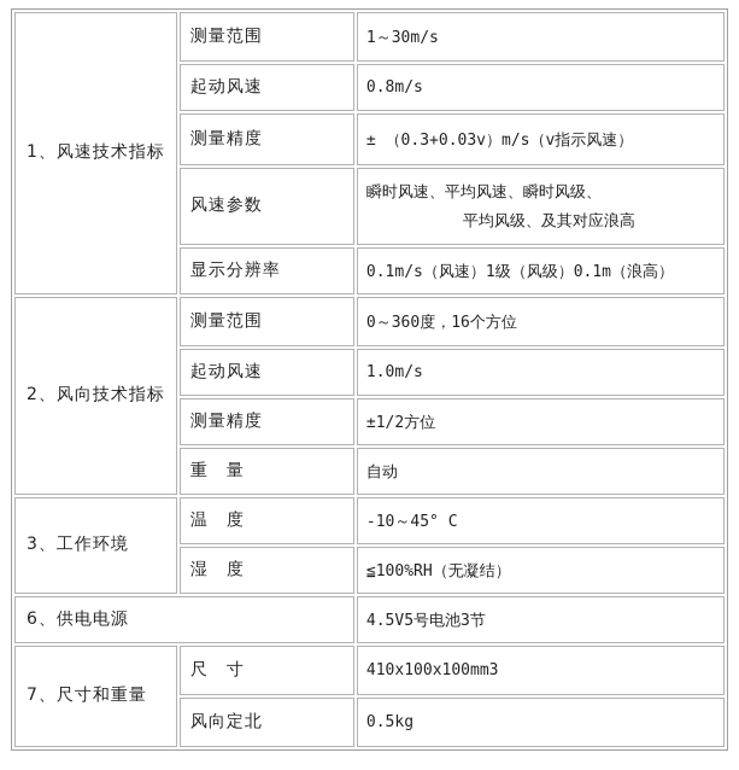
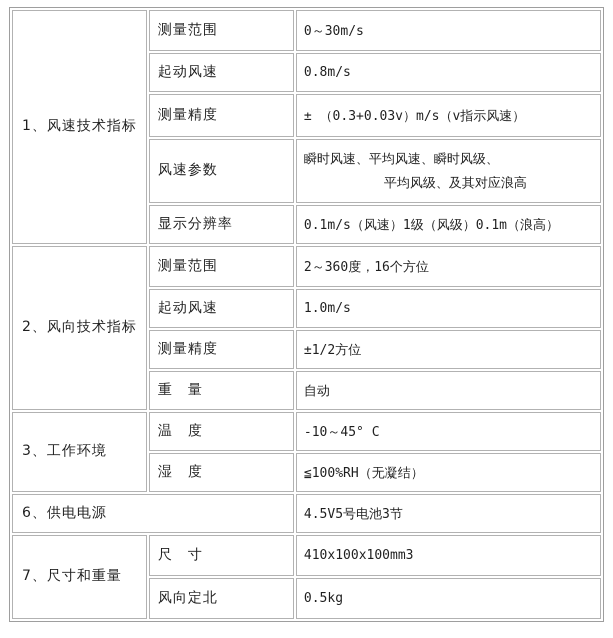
- 1、风速技术指标	测量范围	1～30m/s
+ 1、风速技术指标	测量范围	0～30m/s
  起动风速	0.8m/s
  测量精度	± （0.3+0.03v）m/s（v指示风速）
  风速参数	瞬时风速、平均风速、瞬时风级、 平均风级、及其对应浪高
  显示分辨率	0.1m/s（风速）1级（风级）0.1m（浪高）
- 2、风向技术指标	测量范围	0～360度，16个方位
+ 2、风向技术指标	测量范围	2～360度，16个方位
  起动风速	1.0m/s
  测量精度	±1/2方位
  重 量	自动
  3、工作环境	温 度	-10～45° C
  湿 度	≦100%RH（无凝结）
  6、供电电源	4.5V5号电池3节
  7、尺寸和重量	尺 寸	410x100x100mm3
  风向定北	0.5kg
